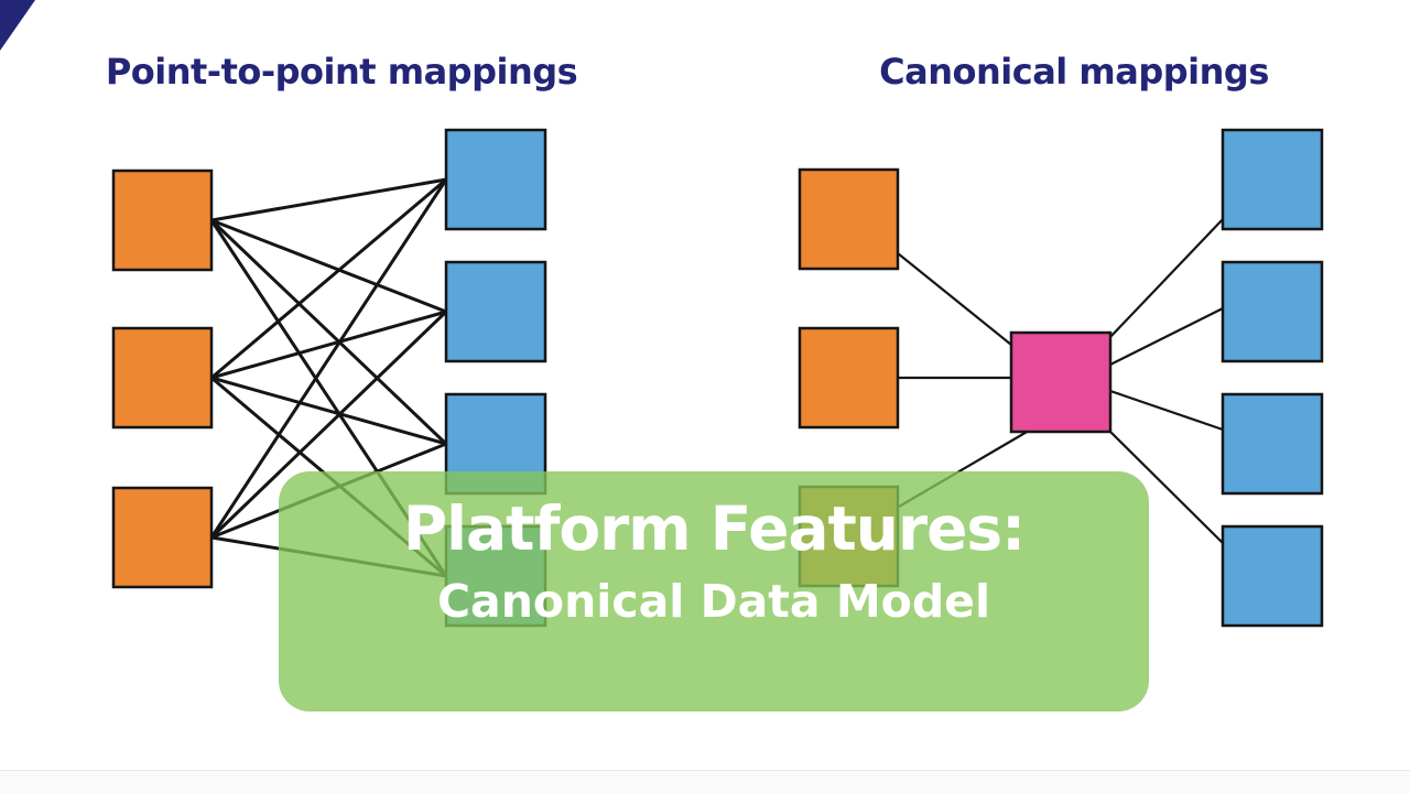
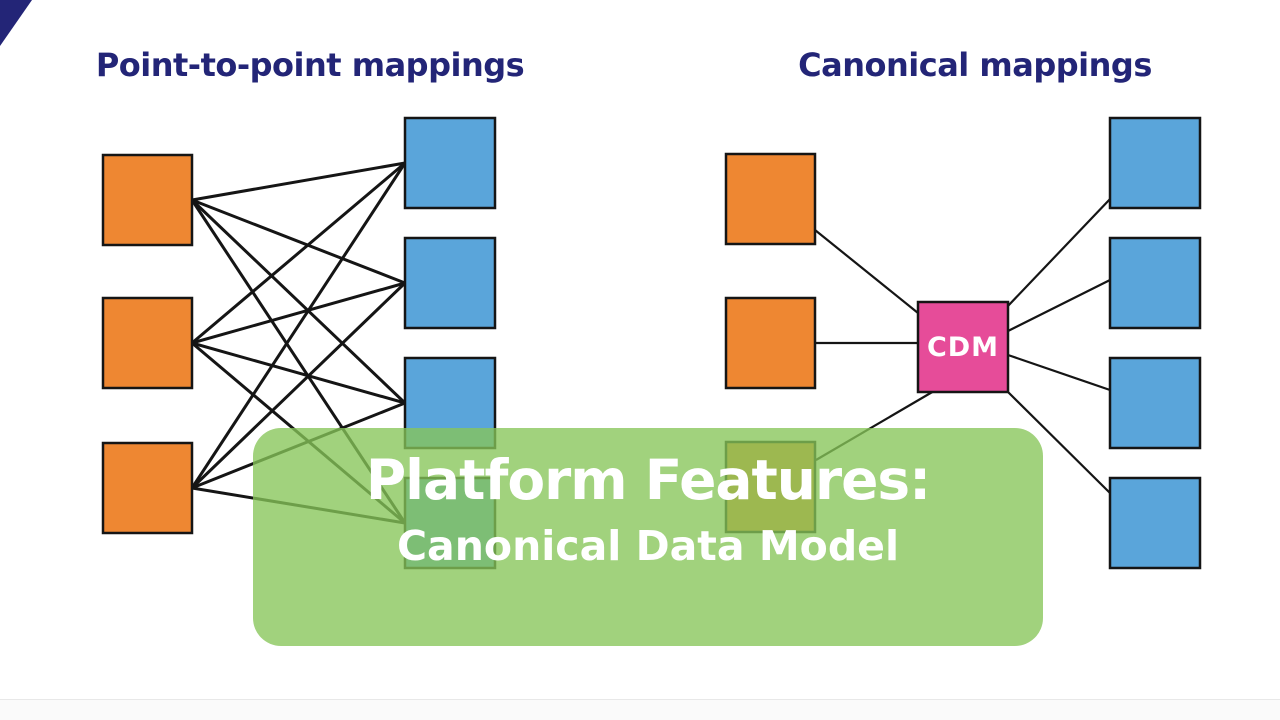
  Point-to-point mappings
  Canonical mappings
+ CDM
  Platform Features:
  Canonical Data Model
